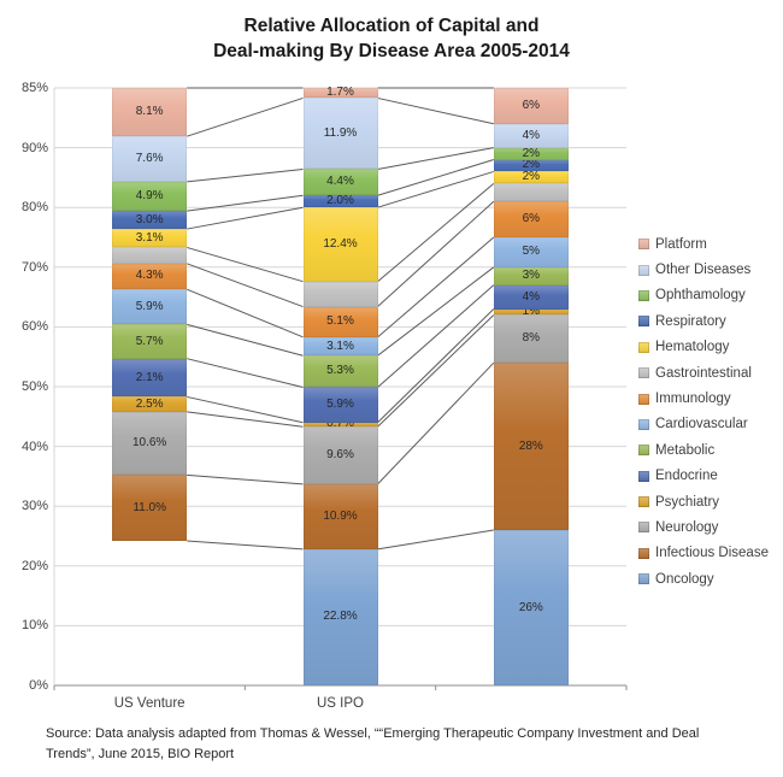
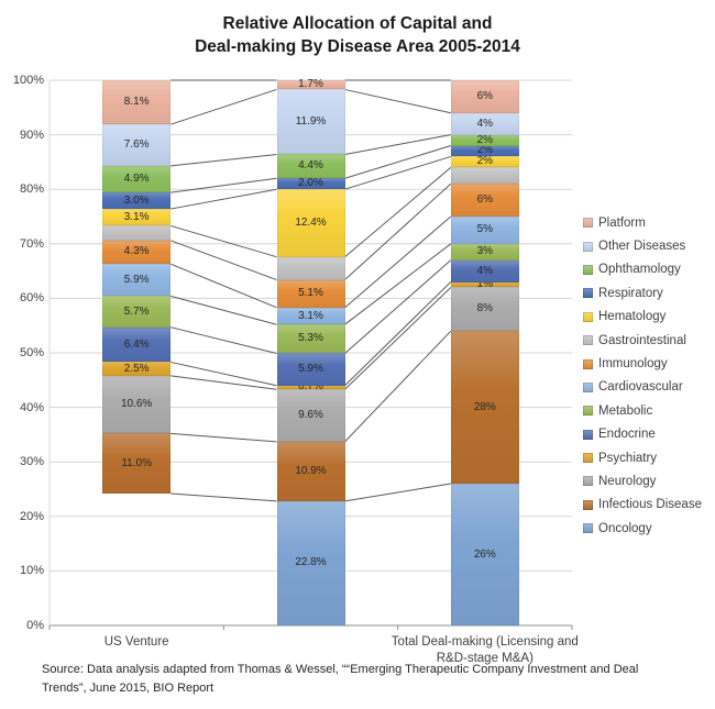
  Relative Allocation of Capital and
  Deal-making By Disease Area 2005-2014
  0%
  10%
  20%
  30%
  40%
  50%
  60%
  70%
  80%
  90%
- 85%
+ 100%
  11.0%
  10.6%
  2.5%
- 2.1%
+ 6.4%
  5.7%
  5.9%
  4.3%
  3.1%
  3.0%
  4.9%
  7.6%
  8.1%
  US Venture
  22.8%
  10.9%
  9.6%
  0.7%
  5.9%
  5.3%
  3.1%
  5.1%
  12.4%
  2.0%
  4.4%
  11.9%
  1.7%
- US IPO
  26%
  28%
  8%
  1%
  4%
  3%
  5%
  6%
  2%
  2%
  2%
  4%
  6%
+ Total Deal-making (Licensing and R&D-stage M&A)
  Platform
  Other Diseases
  Ophthamology
  Respiratory
  Hematology
  Gastrointestinal
  Immunology
  Cardiovascular
  Metabolic
  Endocrine
  Psychiatry
  Neurology
  Infectious Disease
  Oncology
  Source: Data analysis adapted from Thomas & Wessel, ““Emerging Therapeutic Company Investment and Deal Trends”, June 2015, BIO Report
